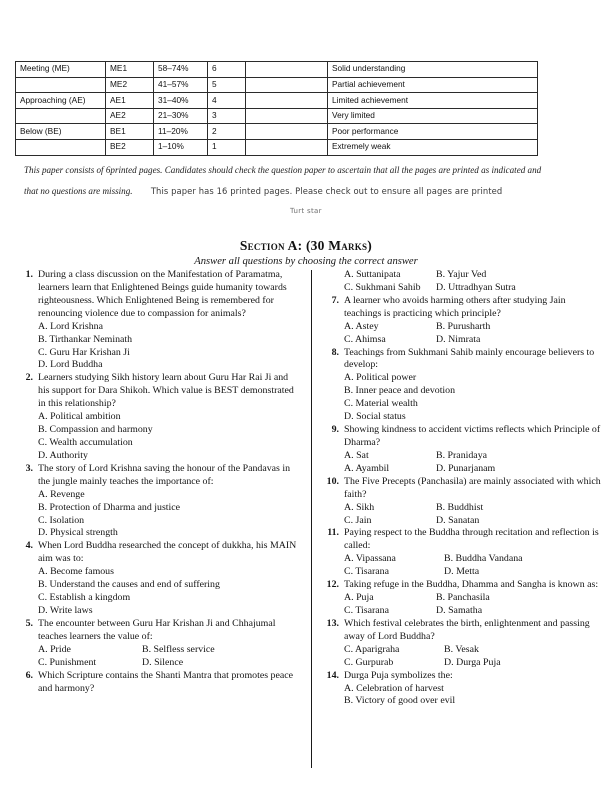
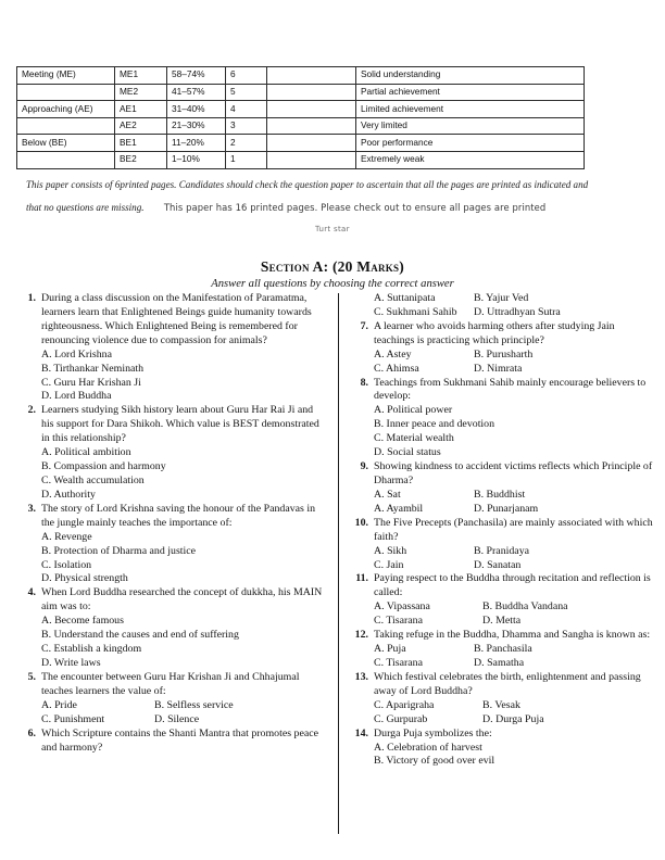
  Meeting (ME)	ME1	58–74%	6		Solid understanding
  	ME2	41–57%	5		Partial achievement
  Approaching (AE)	AE1	31–40%	4		Limited achievement
  	AE2	21–30%	3		Very limited
  Below (BE)	BE1	11–20%	2		Poor performance
  	BE2	1–10%	1		Extremely weak
  This paper consists of 6printed pages. Candidates should check the question paper to ascertain that all the pages are printed as indicated and
  that no questions are missing. This paper has 16 printed pages. Please check out to ensure all pages are printed
  Turt star
- Section A: (30 Marks)
+ Section A: (20 Marks)
  Answer all questions by choosing the correct answer
  1.
  During a class discussion on the Manifestation of Paramatma, learners learn that Enlightened Beings guide humanity towards righteousness. Which Enlightened Being is remembered for renouncing violence due to compassion for animals?
  A. Lord Krishna
  B. Tirthankar Neminath
  C. Guru Har Krishan Ji
  D. Lord Buddha
  2.
  Learners studying Sikh history learn about Guru Har Rai Ji and his support for Dara Shikoh. Which value is BEST demonstrated in this relationship?
  A. Political ambition
  B. Compassion and harmony
  C. Wealth accumulation
  D. Authority
  3.
  The story of Lord Krishna saving the honour of the Pandavas in the jungle mainly teaches the importance of:
  A. Revenge
  B. Protection of Dharma and justice
  C. Isolation
  D. Physical strength
  4.
  When Lord Buddha researched the concept of dukkha, his MAIN aim was to:
  A. Become famous
  B. Understand the causes and end of suffering
  C. Establish a kingdom
  D. Write laws
  5.
  The encounter between Guru Har Krishan Ji and Chhajumal teaches learners the value of:
  A. Pride
  B. Selfless service
  C. Punishment
  D. Silence
  6.
  Which Scripture contains the Shanti Mantra that promotes peace and harmony?
  A. Suttanipata
  B. Yajur Ved
  C. Sukhmani Sahib
  D. Uttradhyan Sutra
  7.
  A learner who avoids harming others after studying Jain teachings is practicing which principle?
  A. Astey
  B. Purusharth
  C. Ahimsa
  D. Nimrata
  8.
  Teachings from Sukhmani Sahib mainly encourage believers to develop:
  A. Political power
  B. Inner peace and devotion
  C. Material wealth
  D. Social status
  9.
  Showing kindness to accident victims reflects which Principle of Dharma?
  A. Sat
- B. Pranidaya
+ B. Buddhist
  A. Ayambil
  D. Punarjanam
  10.
  The Five Precepts (Panchasila) are mainly associated with which faith?
  A. Sikh
- B. Buddhist
+ B. Pranidaya
  C. Jain
  D. Sanatan
  11.
  Paying respect to the Buddha through recitation and reflection is called:
  A. Vipassana
  B. Buddha Vandana
  C. Tisarana
  D. Metta
  12.
  Taking refuge in the Buddha, Dhamma and Sangha is known as:
  A. Puja
  B. Panchasila
  C. Tisarana
  D. Samatha
  13.
  Which festival celebrates the birth, enlightenment and passing away of Lord Buddha?
  C. Aparigraha
  B. Vesak
  C. Gurpurab
  D. Durga Puja
  14.
  Durga Puja symbolizes the:
  A. Celebration of harvest
  B. Victory of good over evil
